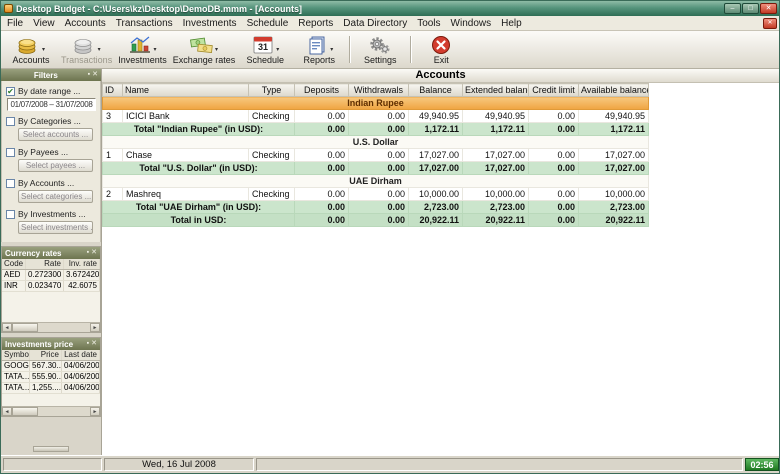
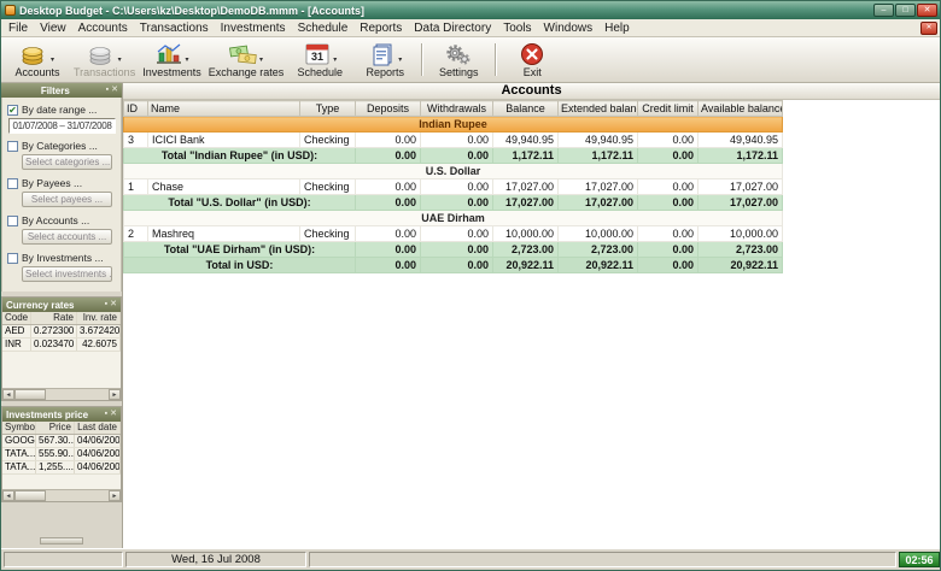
  Desktop Budget - C:\Users\kz\Desktop\DemoDB.mmm - [Accounts]
  File
  View
  Accounts
  Transactions
  Investments
  Schedule
  Reports
  Data Directory
  Tools
  Windows
  Help
  Accounts
  Transactions
  Investments
  Exchange rates
  31
  Schedule
  Reports
  Settings
  Exit
  Filters
  ✔
  By date range ...
  01/07/2008 – 31/07/2008
  By Categories ...
- Select accounts ...
+ Select categories ...
  By Payees ...
  Select payees ...
  By Accounts ...
- Select categories ...
+ Select accounts ...
  By Investments ...
  Select investments .
  Currency rates
  Code
  Rate
  Inv. rate
  AED
  0.272300
  3.672420
  INR
  0.023470
  42.6075
  Investments price
  Symbol
  Price
  Last date
  GOOG
  567.30..
  04/06/200
  TATA...
  555.90..
  04/06/200
  TATA...
  1,255....
  04/06/200
  Accounts
  ID	Name	Type	Deposits	Withdrawals	Balance	Extended balan	Credit limit	Available balanc
  Indian Rupee
  3	ICICI Bank	Checking	0.00	0.00	49,940.95	49,940.95	0.00	49,940.95
  Total "Indian Rupee" (in USD):	0.00	0.00	1,172.11	1,172.11	0.00	1,172.11
  U.S. Dollar
  1	Chase	Checking	0.00	0.00	17,027.00	17,027.00	0.00	17,027.00
  Total "U.S. Dollar" (in USD):	0.00	0.00	17,027.00	17,027.00	0.00	17,027.00
  UAE Dirham
  2	Mashreq	Checking	0.00	0.00	10,000.00	10,000.00	0.00	10,000.00
  Total "UAE Dirham" (in USD):	0.00	0.00	2,723.00	2,723.00	0.00	2,723.00
  Total in USD:	0.00	0.00	20,922.11	20,922.11	0.00	20,922.11
  Wed, 16 Jul 2008
  02:56
